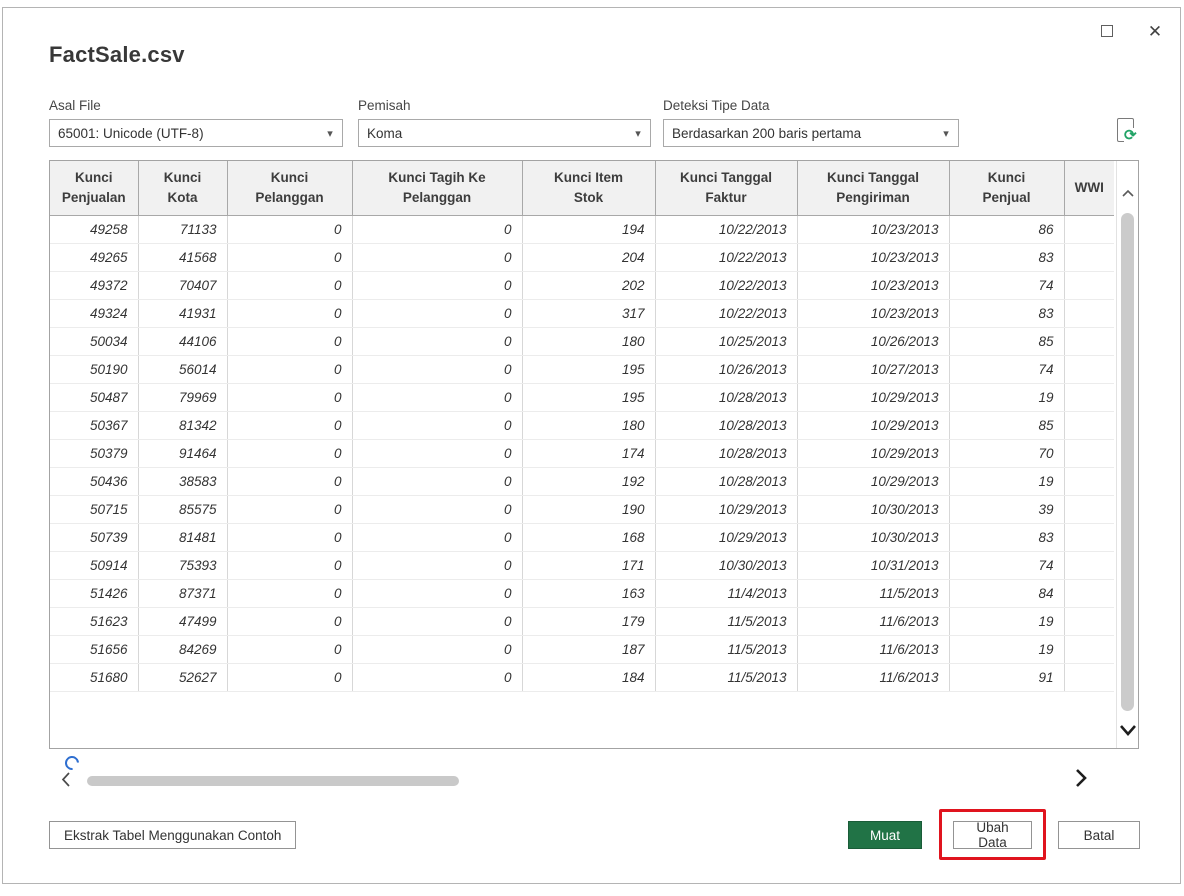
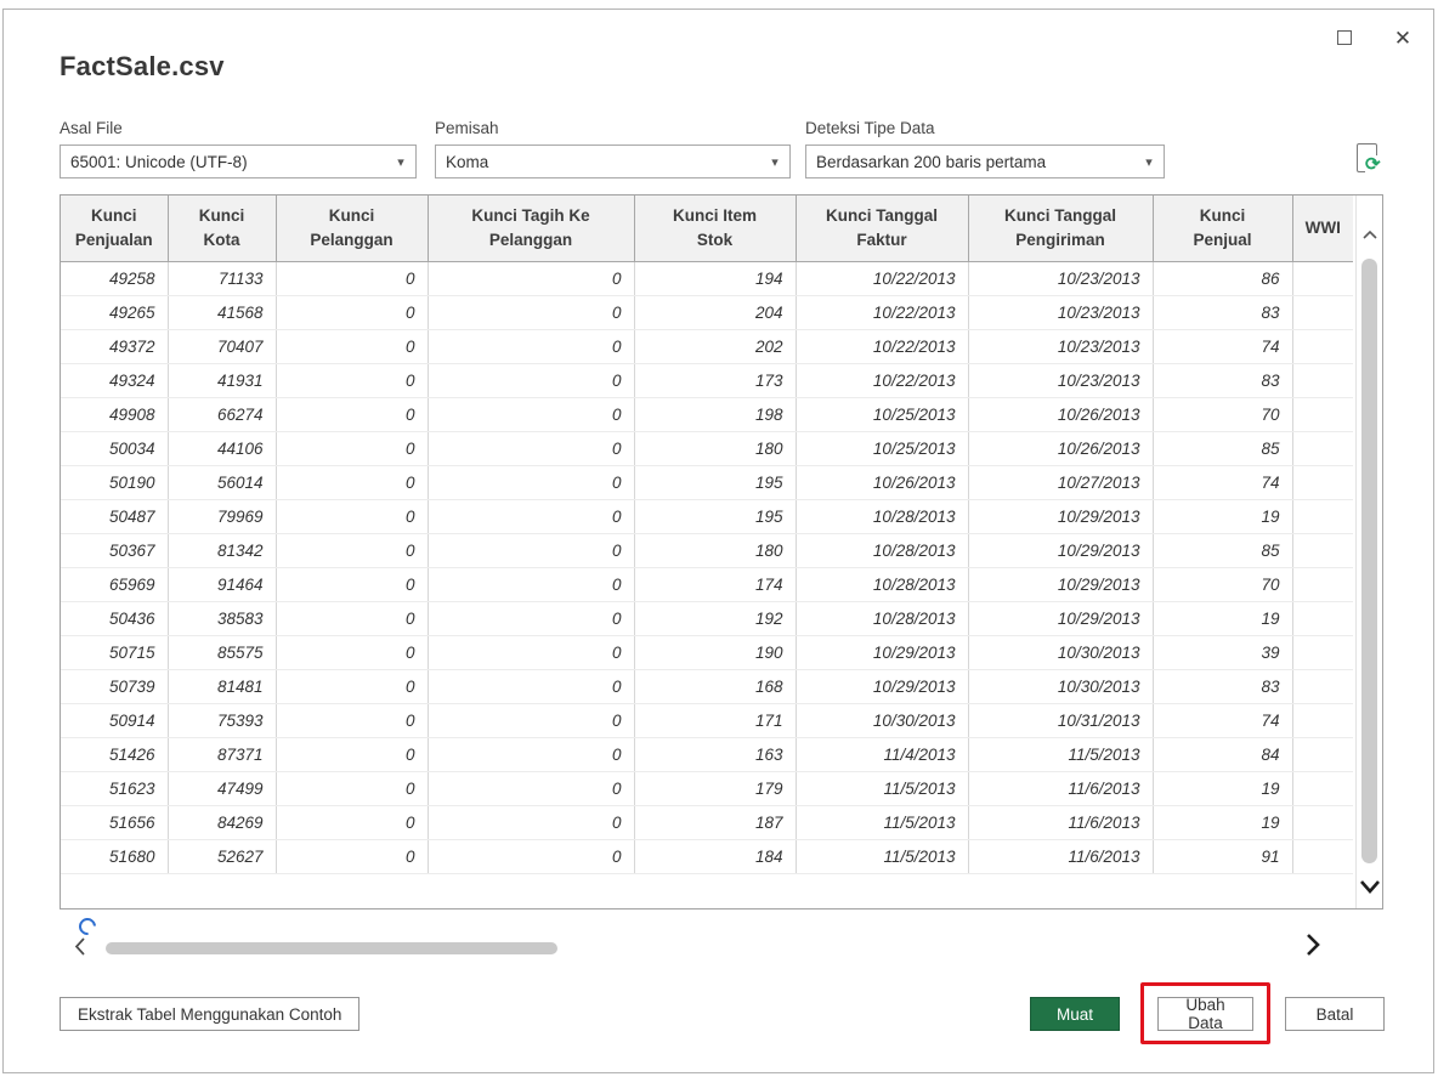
  ✕
  FactSale.csv
  Asal File
  Pemisah
  Deteksi Tipe Data
  65001: Unicode (UTF-8)
  ▾
  Koma
  ▾
  Berdasarkan 200 baris pertama
  ▾
  ⟳
  Kunci Penjualan	Kunci Kota	Kunci Pelanggan	Kunci Tagih Ke Pelanggan	Kunci Item Stok	Kunci Tanggal Faktur	Kunci Tanggal Pengiriman	Kunci Penjual	WWI
  49258	71133	0	0	194	10/22/2013	10/23/2013	86
  49265	41568	0	0	204	10/22/2013	10/23/2013	83
  49372	70407	0	0	202	10/22/2013	10/23/2013	74
- 49324	41931	0	0	317	10/22/2013	10/23/2013	83
+ 49324	41931	0	0	173	10/22/2013	10/23/2013	83
+ 49908	66274	0	0	198	10/25/2013	10/26/2013	70
  50034	44106	0	0	180	10/25/2013	10/26/2013	85
  50190	56014	0	0	195	10/26/2013	10/27/2013	74
  50487	79969	0	0	195	10/28/2013	10/29/2013	19
  50367	81342	0	0	180	10/28/2013	10/29/2013	85
- 50379	91464	0	0	174	10/28/2013	10/29/2013	70
+ 65969	91464	0	0	174	10/28/2013	10/29/2013	70
  50436	38583	0	0	192	10/28/2013	10/29/2013	19
  50715	85575	0	0	190	10/29/2013	10/30/2013	39
  50739	81481	0	0	168	10/29/2013	10/30/2013	83
  50914	75393	0	0	171	10/30/2013	10/31/2013	74
  51426	87371	0	0	163	11/4/2013	11/5/2013	84
  51623	47499	0	0	179	11/5/2013	11/6/2013	19
  51656	84269	0	0	187	11/5/2013	11/6/2013	19
  51680	52627	0	0	184	11/5/2013	11/6/2013	91
  Ekstrak Tabel Menggunakan Contoh
  Muat
  Ubah Data
  Batal
